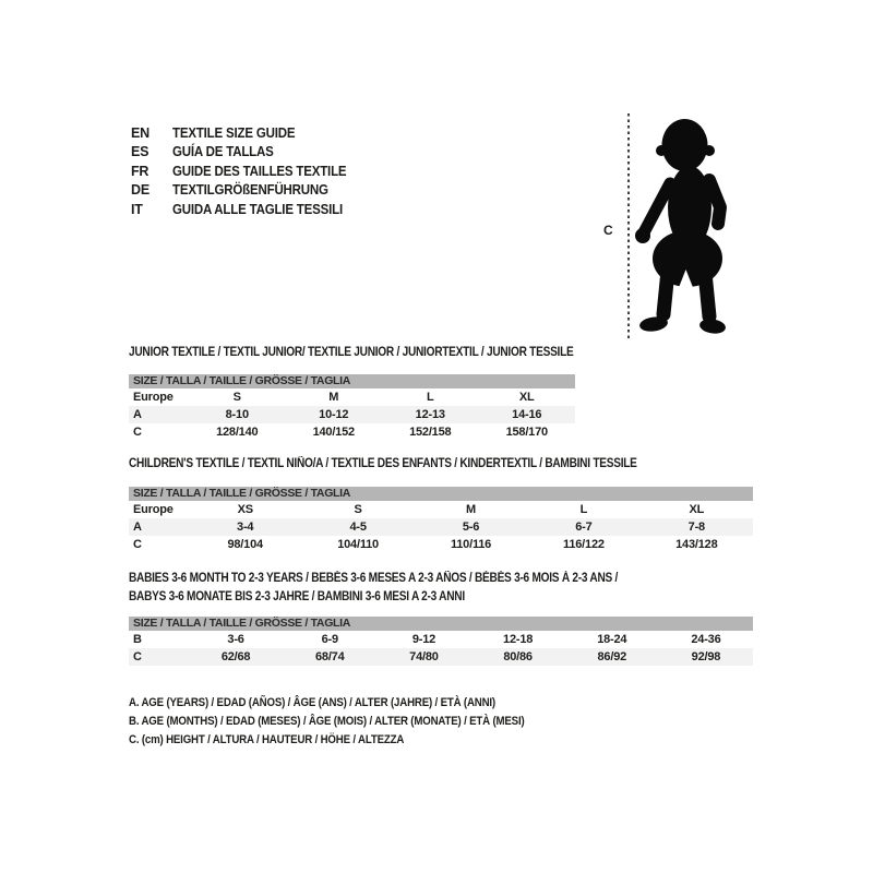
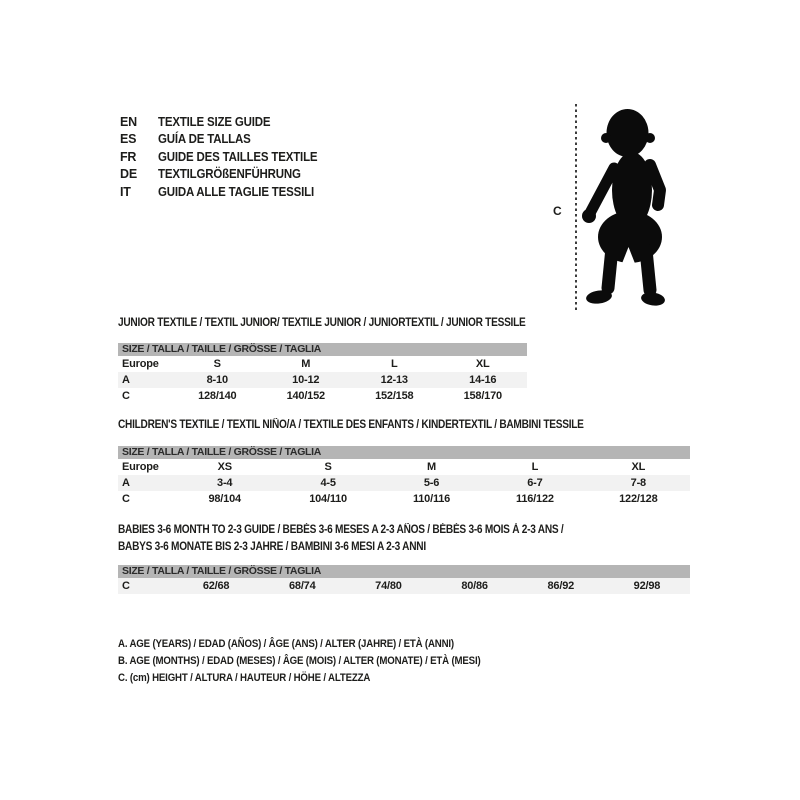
  EN
  TEXTILE SIZE GUIDE
  ES
  GUÍA DE TALLAS
  FR
  GUIDE DES TAILLES TEXTILE
  DE
  TEXTILGRÖßENFÜHRUNG
  IT
  GUIDA ALLE TAGLIE TESSILI
  C
  JUNIOR TEXTILE / TEXTIL JUNIOR/ TEXTILE JUNIOR / JUNIORTEXTIL / JUNIOR TESSILE
  SIZE / TALLA / TAILLE / GRÖSSE / TAGLIA
  Europe
  S
  M
  L
  XL
  A
  8-10
  10-12
  12-13
  14-16
  C
  128/140
  140/152
  152/158
  158/170
  CHILDREN'S TEXTILE / TEXTIL NIÑO/A / TEXTILE DES ENFANTS / KINDERTEXTIL / BAMBINI TESSILE
  SIZE / TALLA / TAILLE / GRÖSSE / TAGLIA
  Europe
  XS
  S
  M
  L
  XL
  A
  3-4
  4-5
  5-6
  6-7
  7-8
  C
  98/104
  104/110
  110/116
  116/122
- 143/128
+ 122/128
- BABIES 3-6 MONTH TO 2-3 YEARS / BEBÉS 3-6 MESES A 2-3 AÑOS / BÉBÉS 3-6 MOIS À 2-3 ANS /
+ BABIES 3-6 MONTH TO 2-3 GUIDE / BEBÉS 3-6 MESES A 2-3 AÑOS / BÉBÉS 3-6 MOIS À 2-3 ANS /
  BABYS 3-6 MONATE BIS 2-3 JAHRE / BAMBINI 3-6 MESI A 2-3 ANNI
  SIZE / TALLA / TAILLE / GRÖSSE / TAGLIA
- B
- 3-6
- 6-9
- 9-12
- 12-18
- 18-24
- 24-36
  C
  62/68
  68/74
  74/80
  80/86
  86/92
  92/98
  A. AGE (YEARS) / EDAD (AÑOS) / ÂGE (ANS) / ALTER (JAHRE) / ETÀ (ANNI)
  B. AGE (MONTHS) / EDAD (MESES) / ÂGE (MOIS) / ALTER (MONATE) / ETÀ (MESI)
  C. (cm) HEIGHT / ALTURA / HAUTEUR / HÖHE / ALTEZZA
